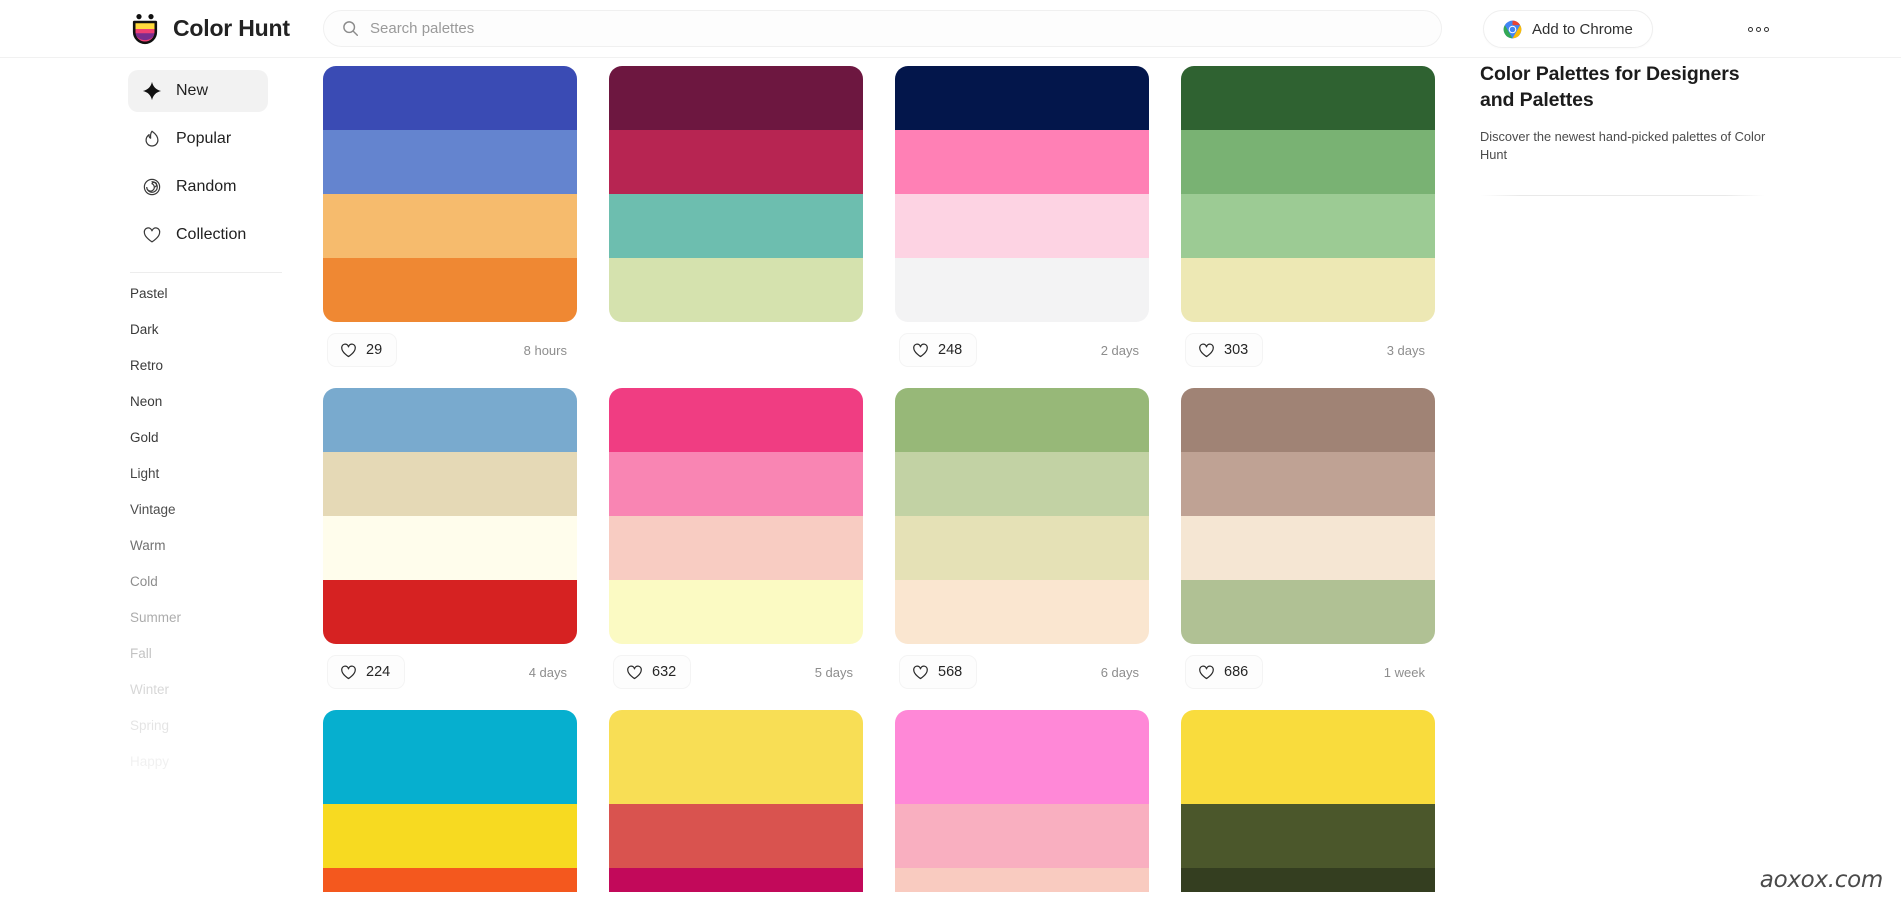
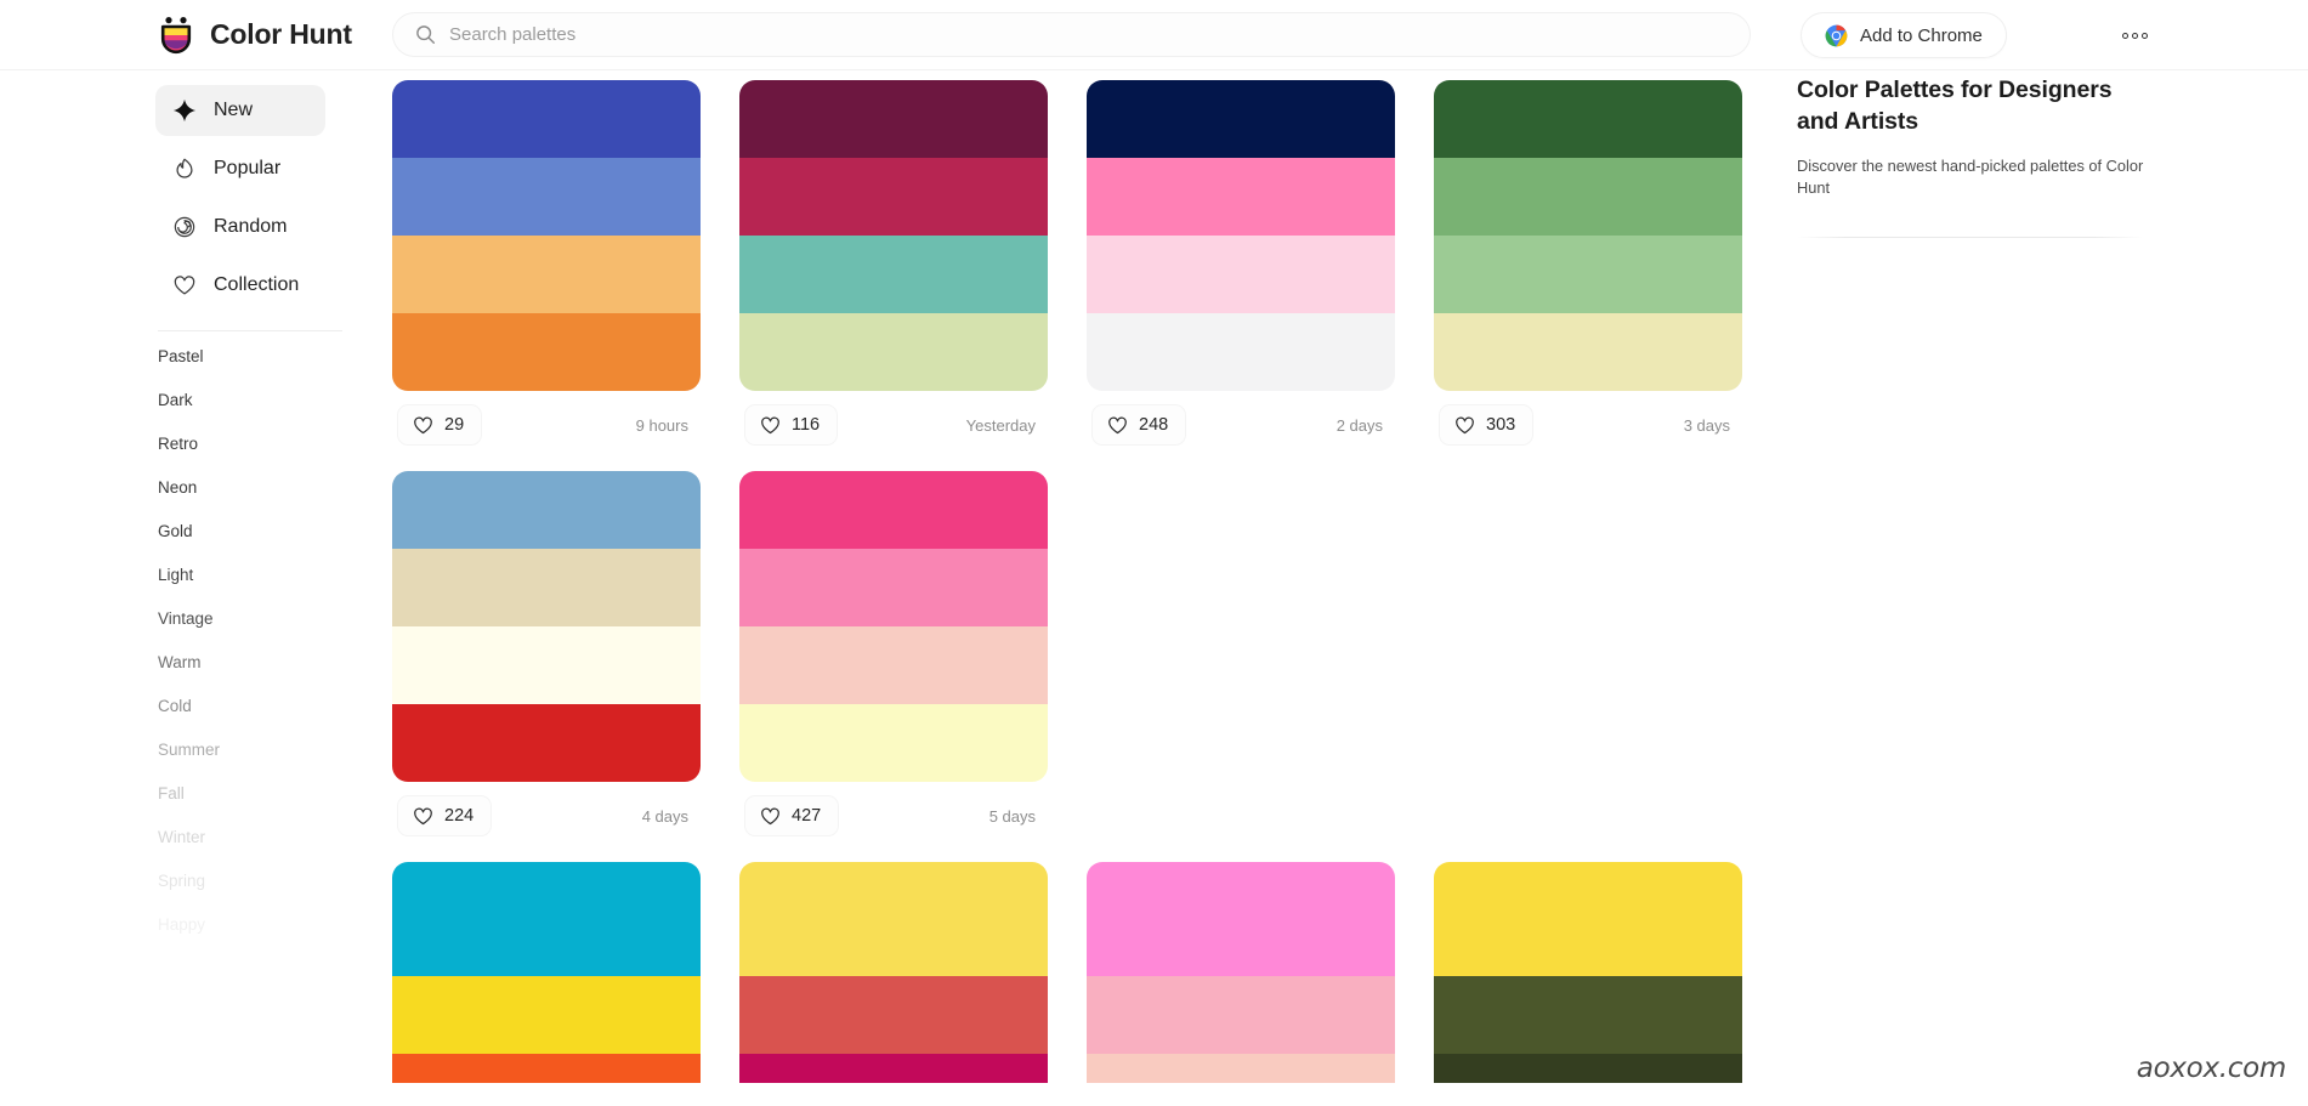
  Color Hunt
  Search palettes
  Add to Chrome
  New
  Popular
  Random
  Collection
  Pastel
  Dark
  Retro
  Neon
  Gold
  Light
  Vintage
  Warm
  Cold
  Summer
  Fall
  Winter
  Spring
  29
- 8 hours
+ 9 hours
+ 116
+ Yesterday
  248
  2 days
  303
  3 days
  224
  4 days
- 632
+ 427
  5 days
- 568
- 6 days
- 686
- 1 week
- Color Palettes for Designers and Palettes
+ Color Palettes for Designers and Artists
  Discover the newest hand-picked palettes of Color Hunt
  aoxox.com
